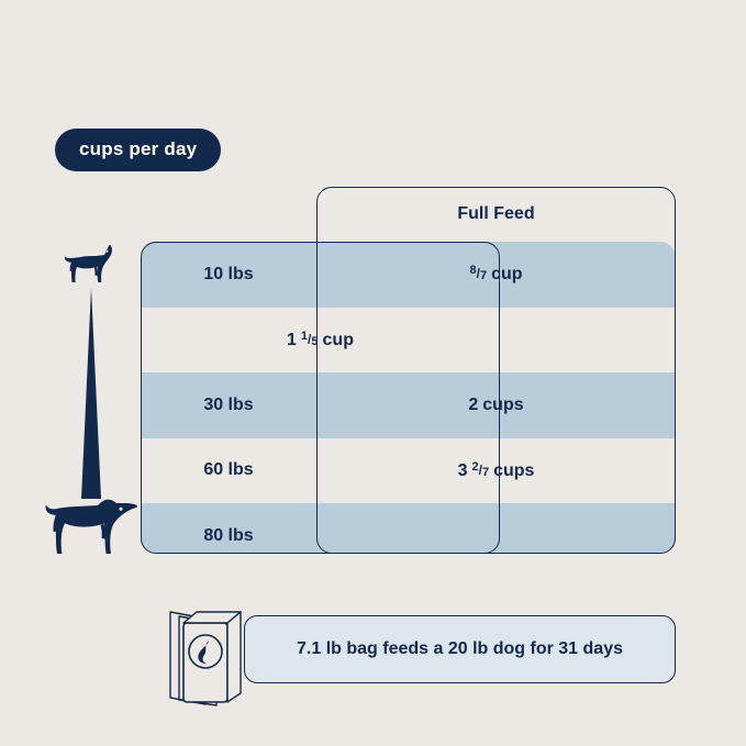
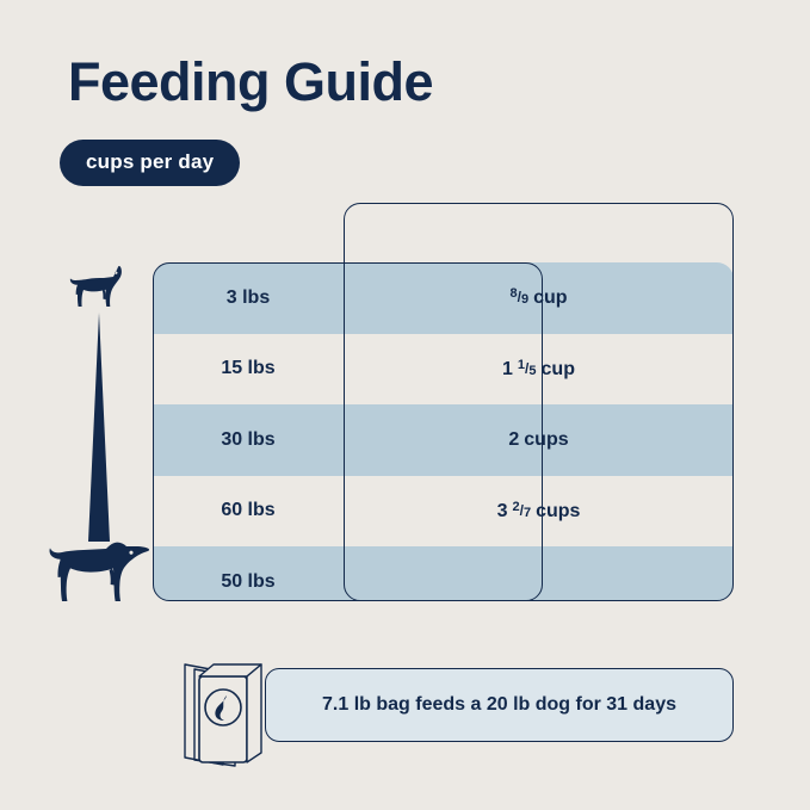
+ Feeding Guide
  cups per day
- 10 lbs
+ 3 lbs
- 8/7 cup
+ 8/9 cup
+ 15 lbs
  1 1/5 cup
  30 lbs
  2 cups
  60 lbs
  3 2/7 cups
- 80 lbs
+ 50 lbs
- Full Feed
  7.1 lb bag feeds a 20 lb dog for 31 days
